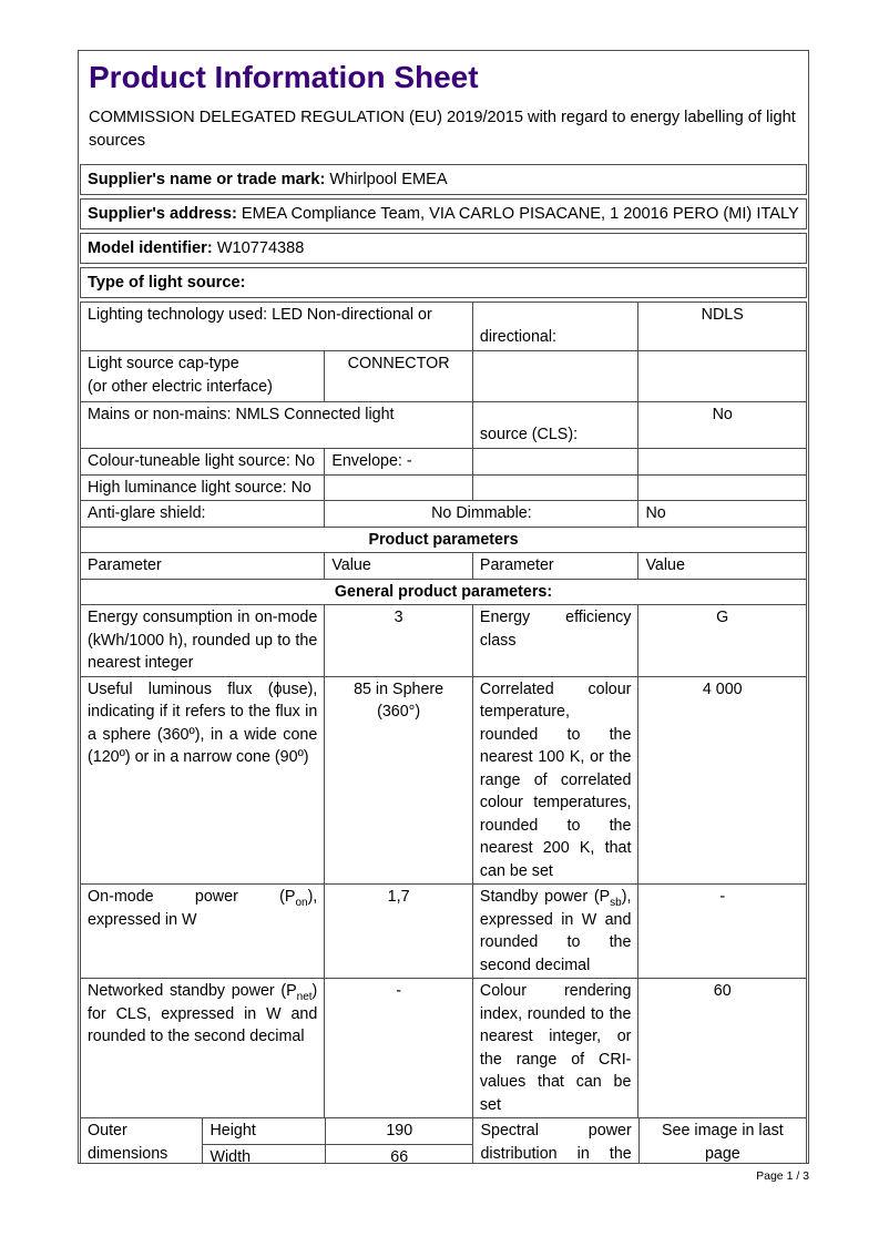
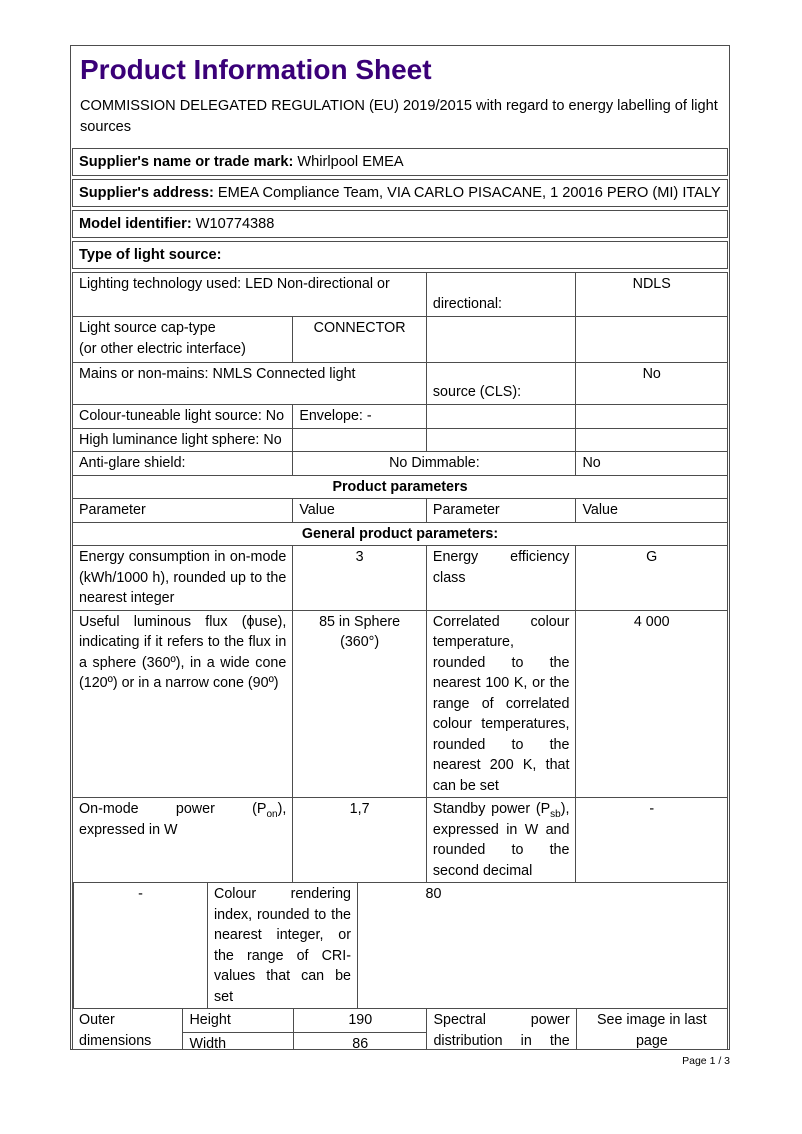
  Product Information Sheet
  COMMISSION DELEGATED REGULATION (EU) 2019/2015 with regard to energy labelling of light sources
  Supplier's name or trade mark: Whirlpool EMEA
  Supplier's address: EMEA Compliance Team, VIA CARLO PISACANE, 1 20016 PERO (MI) ITALY
  Model identifier: W10774388
  Type of light source:
  Lighting technology used: LED Non-directional or
  directional:
  NDLS
  Light source cap-type
  (or other electric interface)
  CONNECTOR
  Mains or non-mains: NMLS Connected light
  source (CLS):
  No
  Colour-tuneable light source: No
  Envelope: -
- High luminance light source: No
+ High luminance light sphere: No
  Anti-glare shield:
  No Dimmable:
  No
  Product parameters
  Parameter
  Value
  Parameter
  Value
  General product parameters:
  Energy consumption in on-mode (kWh/1000 h), rounded up to the nearest integer
  3
  Energy efficiency class
  G
  Useful luminous flux (ϕuse), indicating if it refers to the flux in a sphere (360º), in a wide cone (120º) or in a narrow cone (90º)
  85 in Sphere (360°)
  Correlated colour temperature, rounded to the nearest 100 K, or the range of correlated colour temperatures, rounded to the nearest 200 K, that can be set
  4 000
  On-mode power (Pon), expressed in W
  1,7
  Standby power (Psb), expressed in W and rounded to the second decimal
  -
- Networked standby power (Pnet) for CLS, expressed in W and rounded to the second decimal
  -
  Colour rendering index, rounded to the nearest integer, or the range of CRI-values that can be set
- 60
+ 80
  Height
  190
  Width
- 66
+ 86
  See image in last page
  Page 1 / 3
